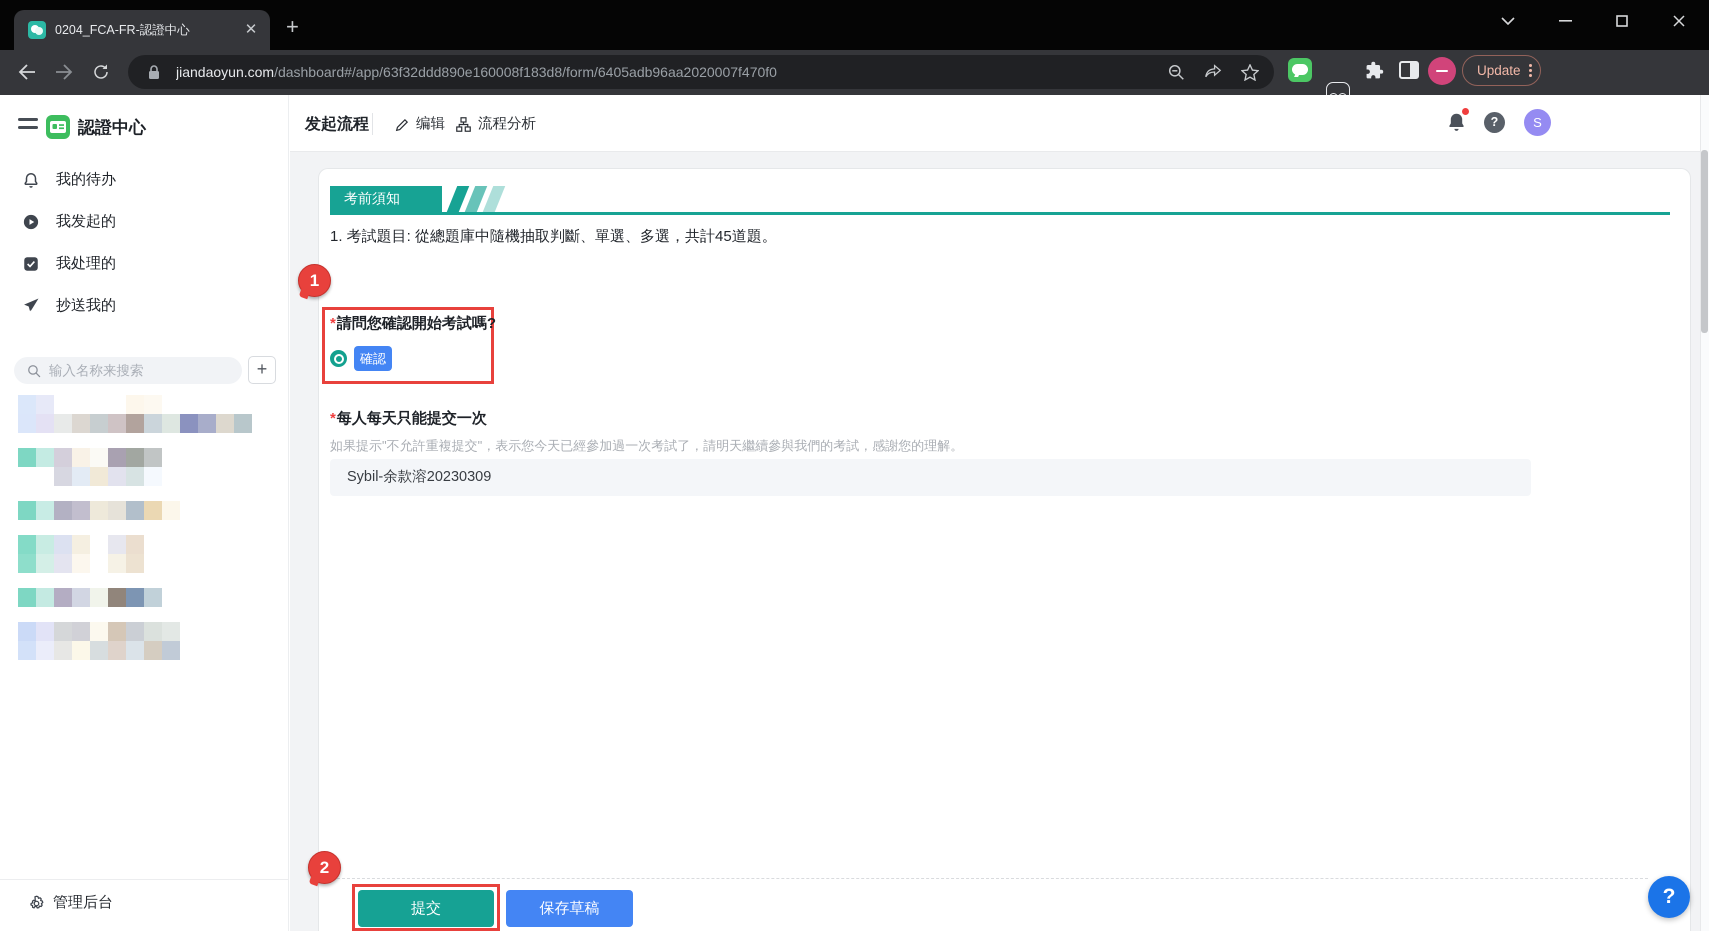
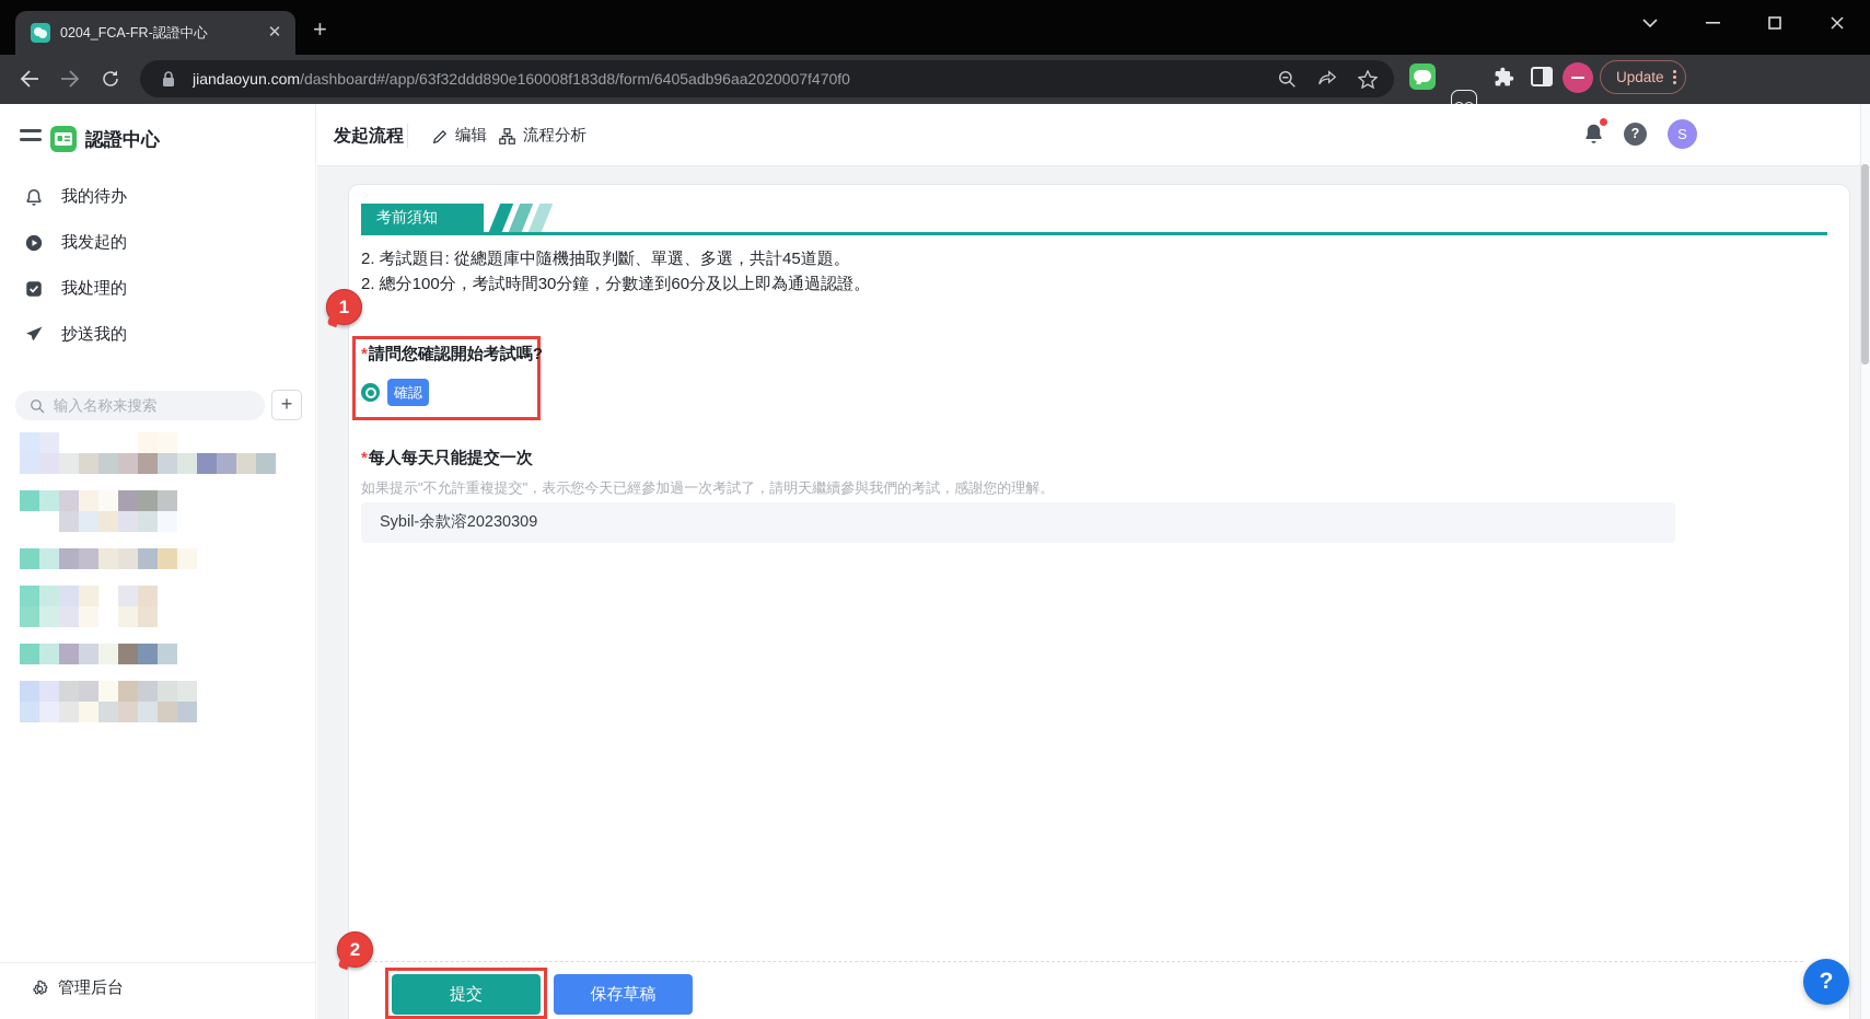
  0204_FCA-FR-認證中心
  ✕
  +
  jiandaoyun.com/dashboard#/app/63f32ddd890e160008f183d8/form/6405adb96aa2020007f470f0
  Update
  認證中心
  我的待办
  我发起的
  我处理的
  抄送我的
  输入名称来搜索
  +
  管理后台
  发起流程
  编辑
  流程分析
  ?
  S
  考前須知
- 1. 考試題目: 從總題庫中隨機抽取判斷、單選、多選，共計45道題。
+ 2. 考試題目: 從總題庫中隨機抽取判斷、單選、多選，共計45道題。
+ 2. 總分100分，考試時間30分鐘，分數達到60分及以上即為通過認證。
  1
  *請問您確認開始考試嗎?
  確認
  *每人每天只能提交一次
  如果提示"不允許重複提交"，表示您今天已經參加過一次考試了，請明天繼續參與我們的考試，感謝您的理解。
  Sybil-余款溶20230309
  2
  提交
  保存草稿
  ?
